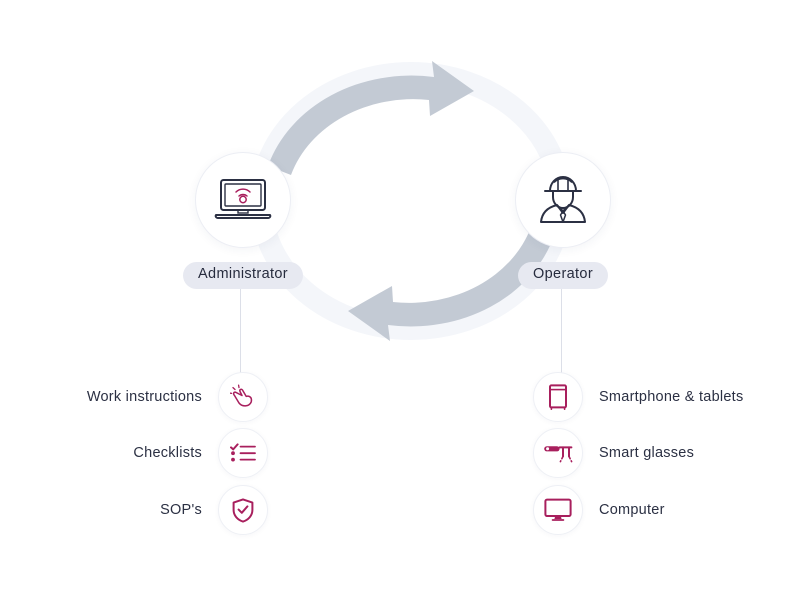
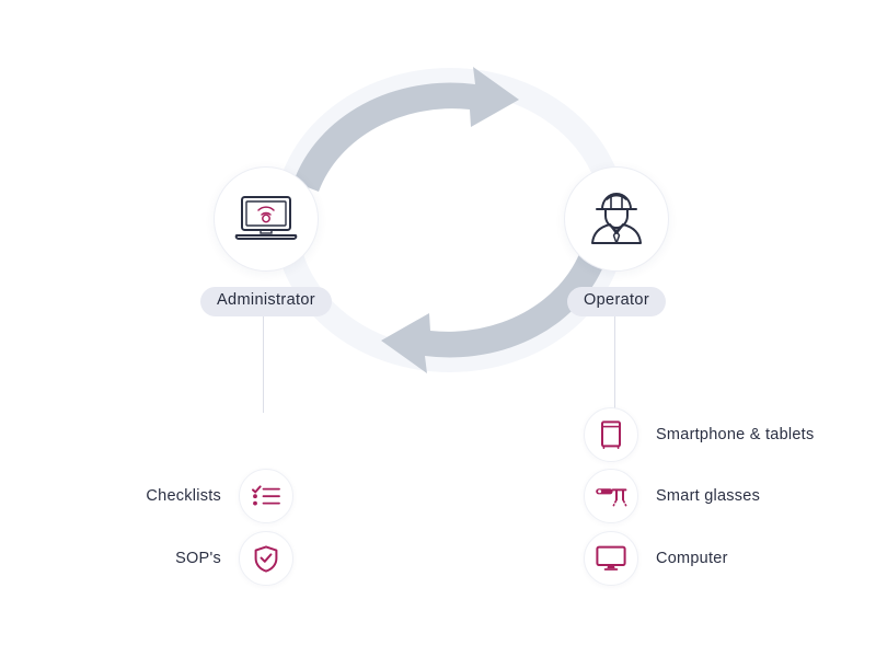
  Administrator
  Operator
- Work instructions
  Checklists
  SOP's
  Smartphone & tablets
  Smart glasses
  Computer
